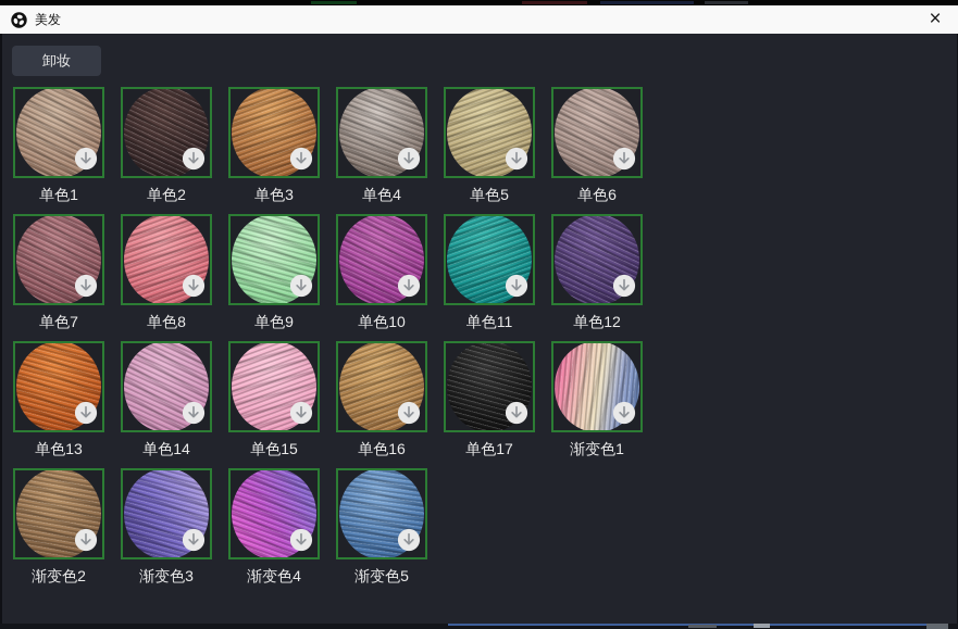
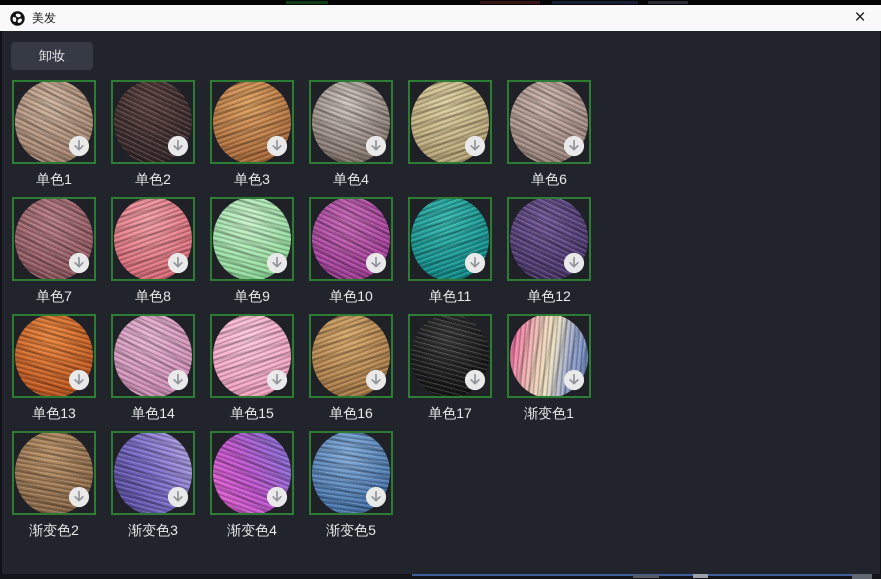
  美发
  ×
  卸妆
  单色1
  单色2
  单色3
  单色4
- 单色5
  单色6
  单色7
  单色8
  单色9
  单色10
  单色11
  单色12
  单色13
  单色14
  单色15
  单色16
  单色17
  渐变色1
  渐变色2
  渐变色3
  渐变色4
  渐变色5
